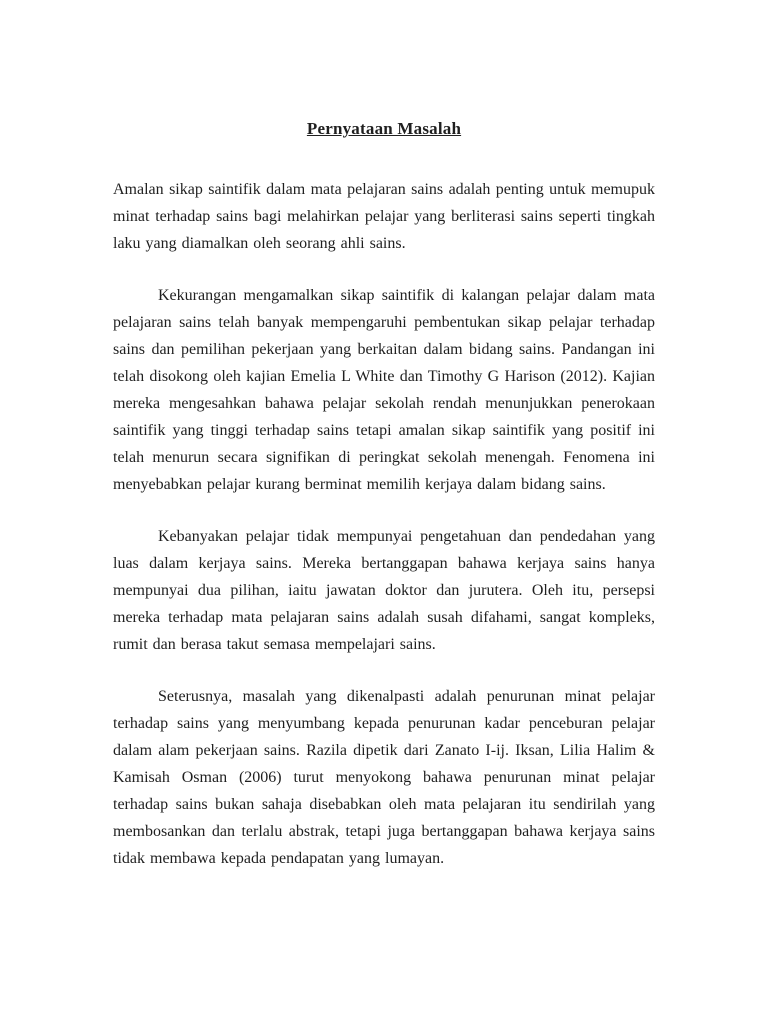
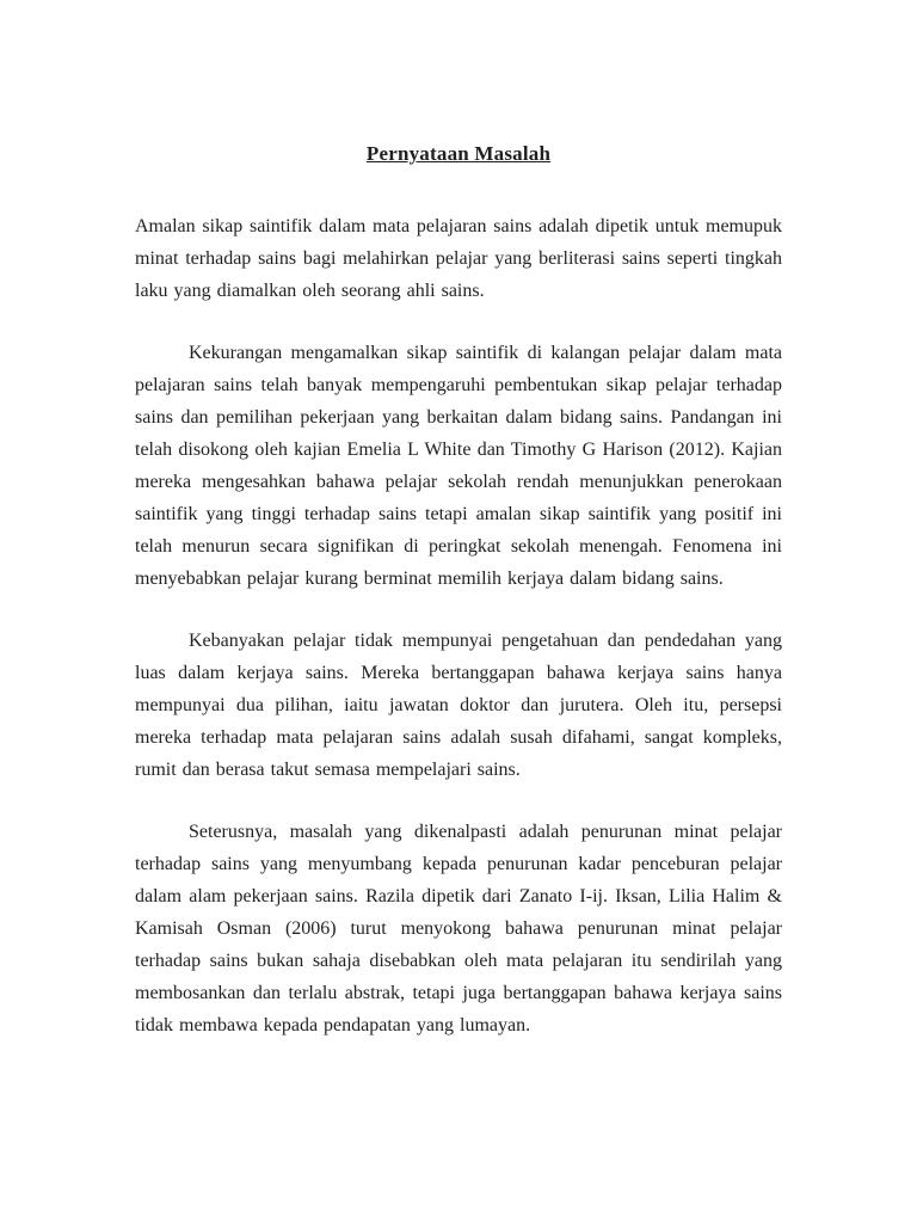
  Pernyataan Masalah
- Amalan sikap saintifik dalam mata pelajaran sains adalah penting untuk memupuk minat terhadap sains bagi melahirkan pelajar yang berliterasi sains seperti tingkah laku yang diamalkan oleh seorang ahli sains.
+ Amalan sikap saintifik dalam mata pelajaran sains adalah dipetik untuk memupuk minat terhadap sains bagi melahirkan pelajar yang berliterasi sains seperti tingkah laku yang diamalkan oleh seorang ahli sains.
  Kekurangan mengamalkan sikap saintifik di kalangan pelajar dalam mata pelajaran sains telah banyak mempengaruhi pembentukan sikap pelajar terhadap sains dan pemilihan pekerjaan yang berkaitan dalam bidang sains. Pandangan ini telah disokong oleh kajian Emelia L White dan Timothy G Harison (2012). Kajian mereka mengesahkan bahawa pelajar sekolah rendah menunjukkan penerokaan saintifik yang tinggi terhadap sains tetapi amalan sikap saintifik yang positif ini telah menurun secara signifikan di peringkat sekolah menengah. Fenomena ini menyebabkan pelajar kurang berminat memilih kerjaya dalam bidang sains.
  Kebanyakan pelajar tidak mempunyai pengetahuan dan pendedahan yang luas dalam kerjaya sains. Mereka bertanggapan bahawa kerjaya sains hanya mempunyai dua pilihan, iaitu jawatan doktor dan jurutera. Oleh itu, persepsi mereka terhadap mata pelajaran sains adalah susah difahami, sangat kompleks, rumit dan berasa takut semasa mempelajari sains.
  Seterusnya, masalah yang dikenalpasti adalah penurunan minat pelajar terhadap sains yang menyumbang kepada penurunan kadar penceburan pelajar dalam alam pekerjaan sains. Razila dipetik dari Zanato I-ij. Iksan, Lilia Halim & Kamisah Osman (2006) turut menyokong bahawa penurunan minat pelajar terhadap sains bukan sahaja disebabkan oleh mata pelajaran itu sendirilah yang membosankan dan terlalu abstrak, tetapi juga bertanggapan bahawa kerjaya sains tidak membawa kepada pendapatan yang lumayan.
